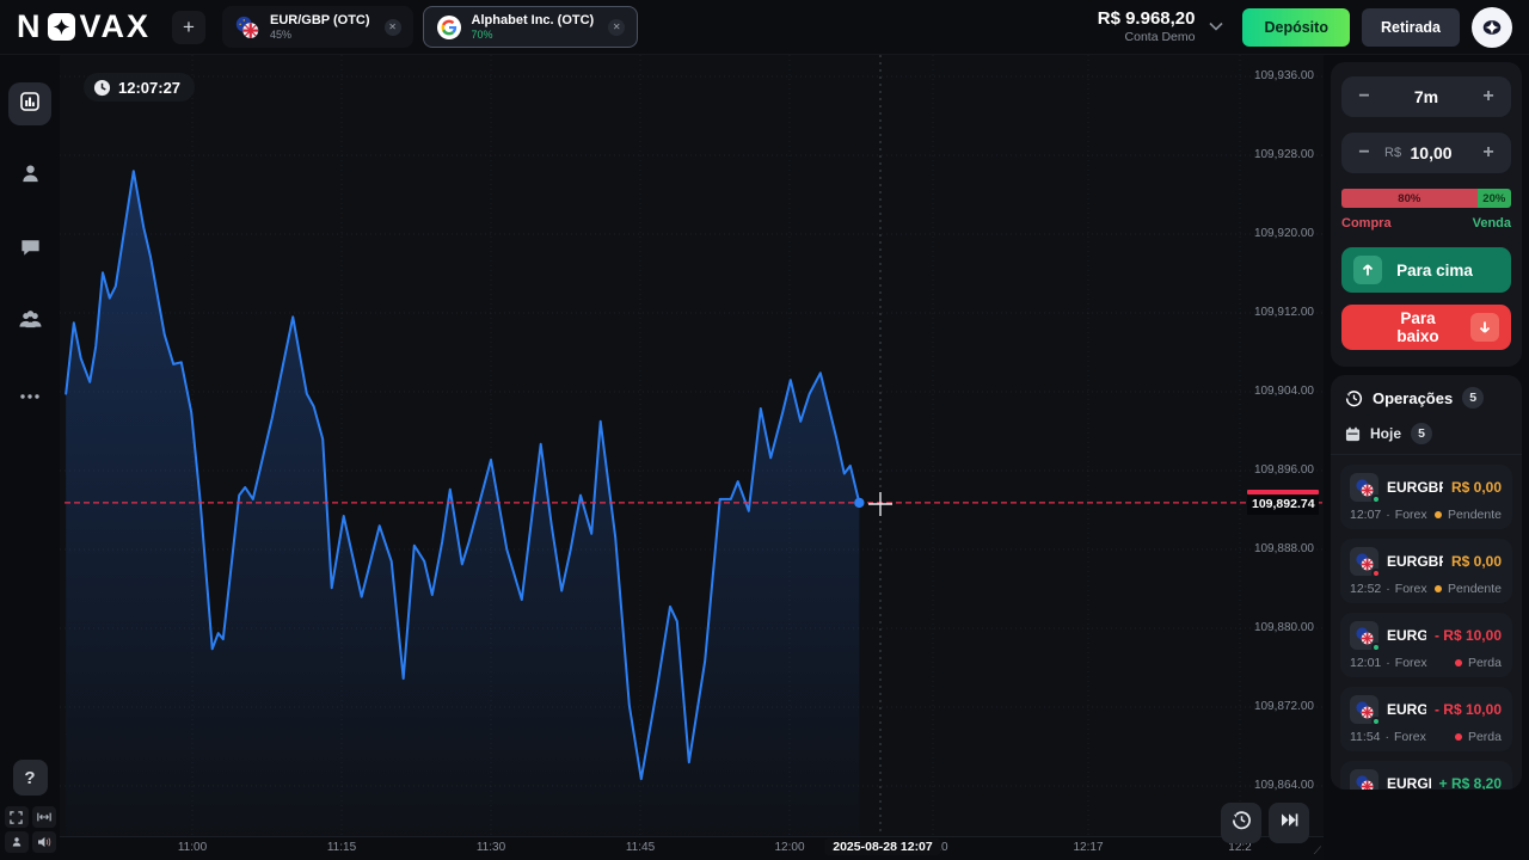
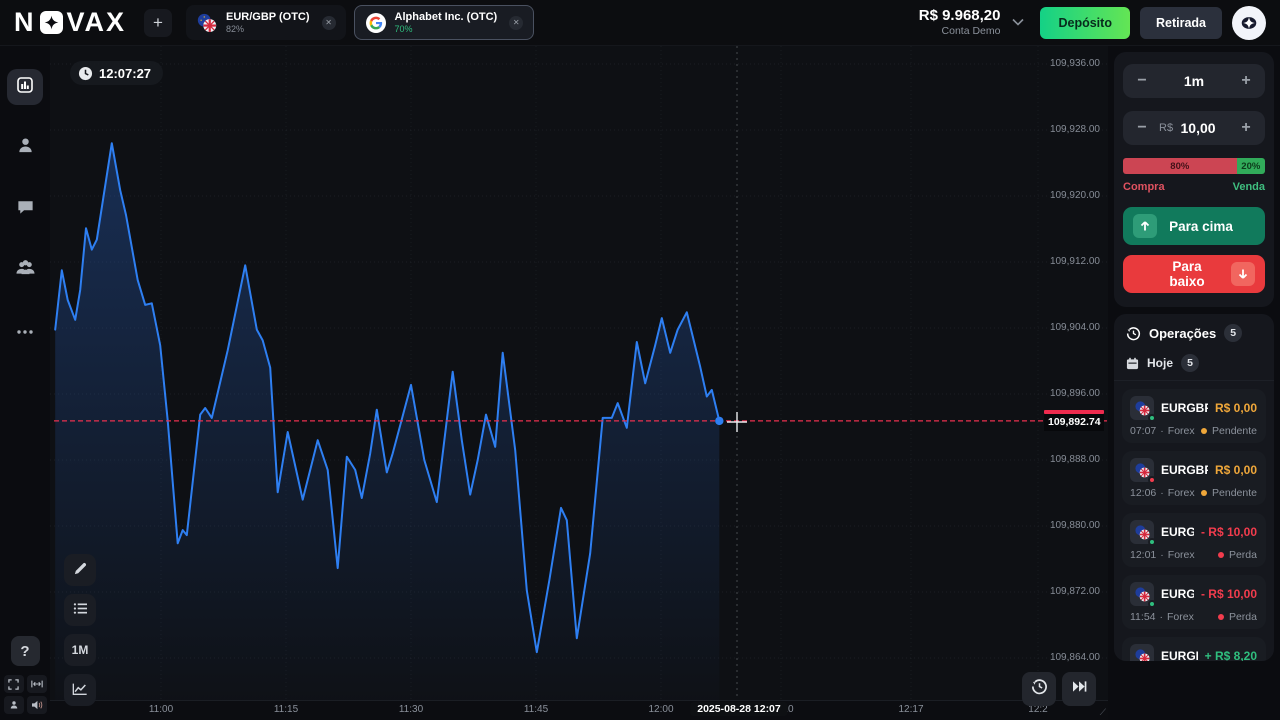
  N
  VAX
  +
  EUR/GBP (OTC)
- 45%
+ 82%
  ✕
  Alphabet Inc. (OTC)
  70%
  ✕
  R$ 9.968,20
  Conta Demo
  Depósito
  Retirada
  ?
  12:07:27
  109,936.00
  109,928.00
  109,920.00
  109,912.00
  109,904.00
  109,896.00
  109,888.00
  109,880.00
  109,872.00
  109,864.00
  109,892.74
+ 1M
  2025-08-28 12:07
  11:00
  11:15
  11:30
  11:45
  12:00
  12:17
  12:2
  ⟋
  −
- 7m
+ 1m
  +
  −
  R$
  10,00
  +
  80%
  20%
  Compra
  Venda
  Para cima
  Para baixo
  Operações
  5
  Hoje
  5
  R$ 0,00
- 12:07
+ 07:07
  ·
  Forex
  Pendente
  R$ 0,00
- 12:52
+ 12:06
  ·
  Forex
  Pendente
  - R$ 10,00
  12:01
  ·
  Forex
  Perda
  - R$ 10,00
  11:54
  ·
  Forex
  Perda
  + R$ 8,20
